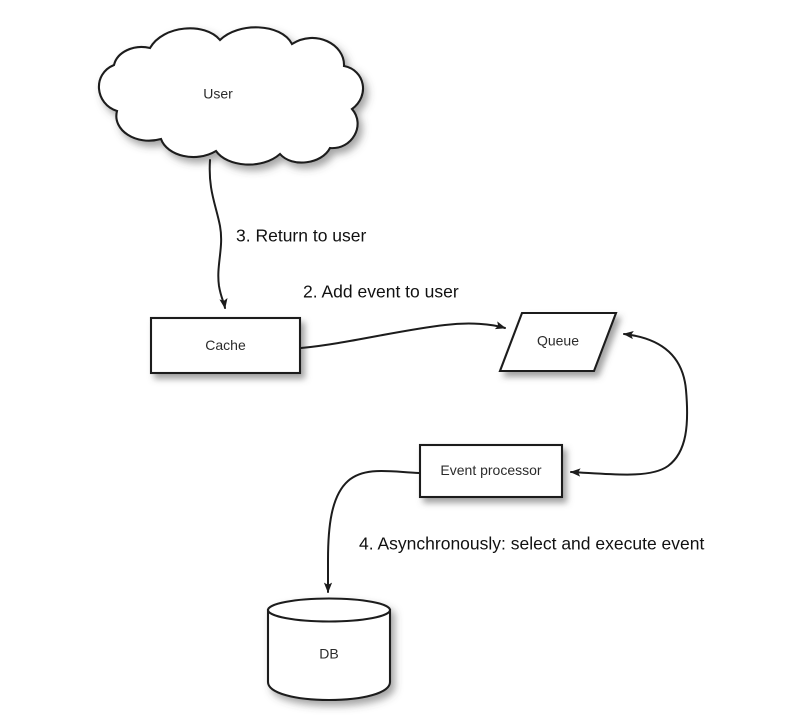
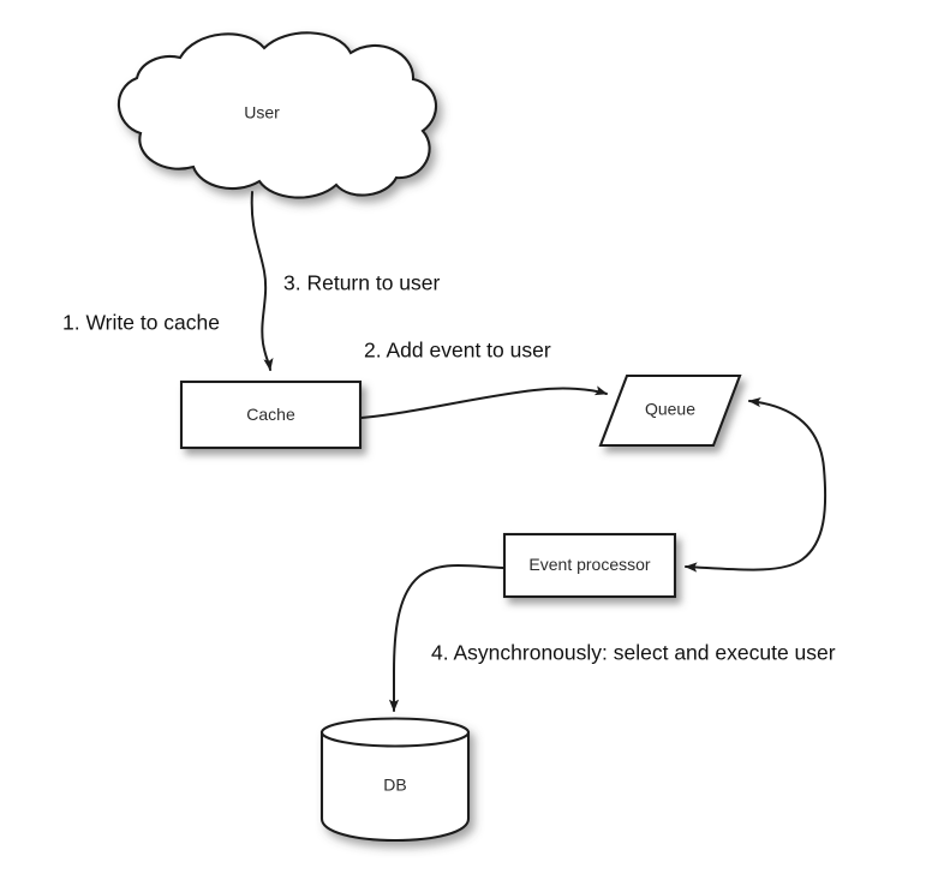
  User
  Cache
  Queue
  Event processor
  DB
+ 1. Write to cache
  2. Add event to user
  3. Return to user
- 4. Asynchronously: select and execute event
+ 4. Asynchronously: select and execute user
